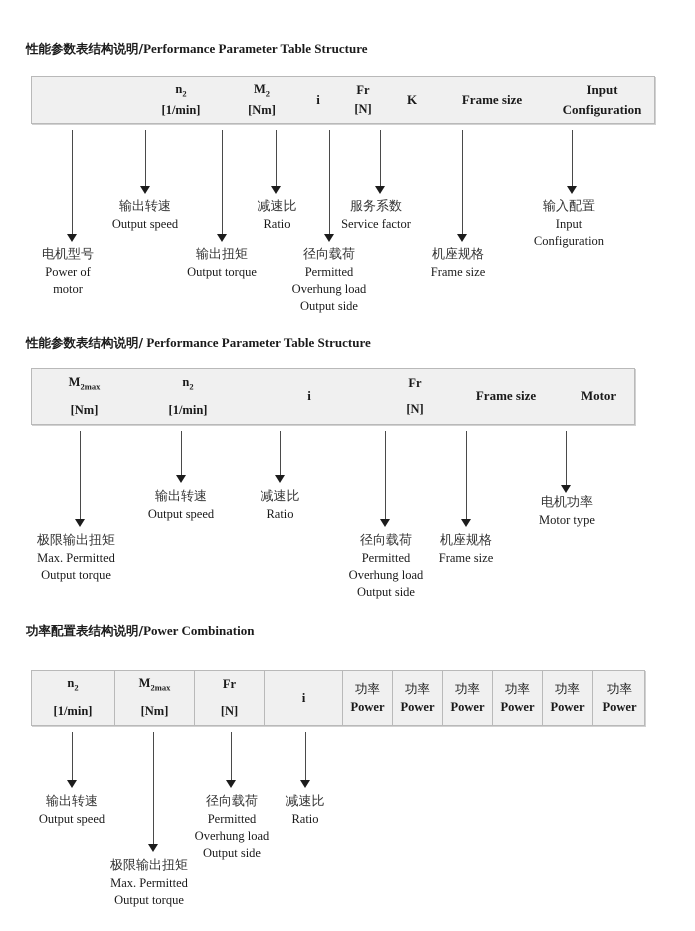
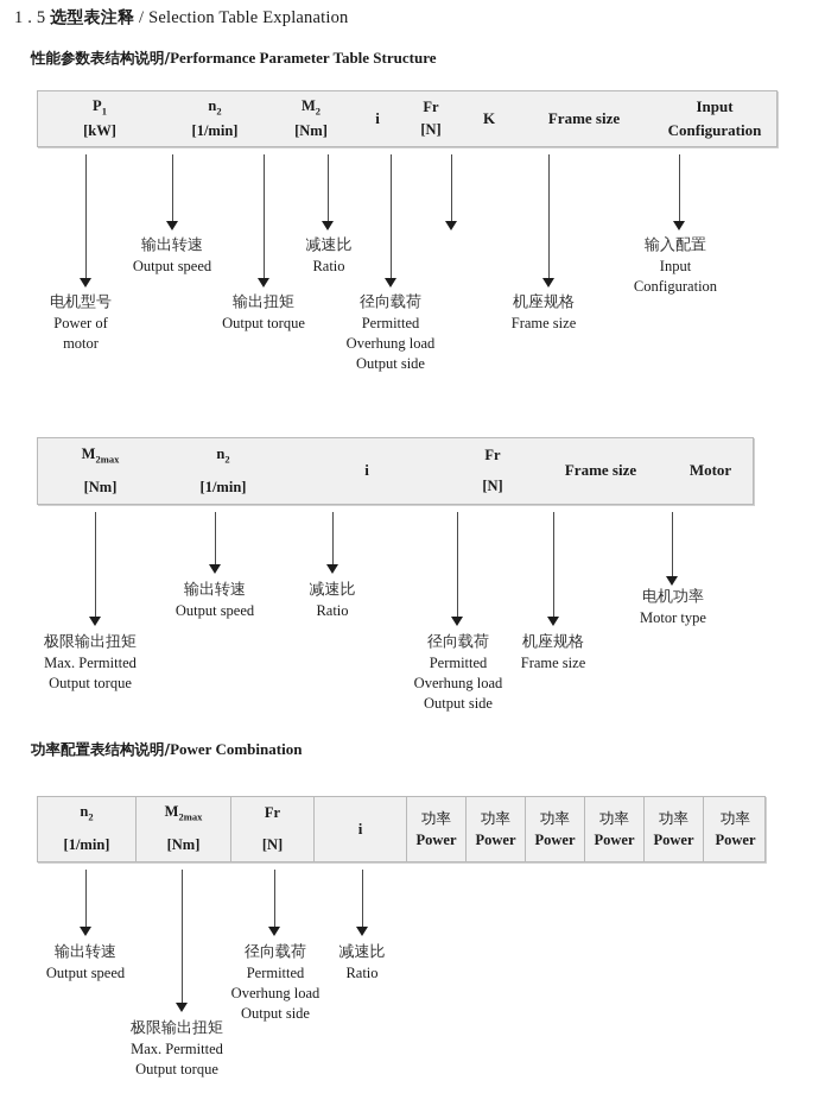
+ 1 . 5 选型表注释 / Selection Table Explanation
  性能参数表结构说明/Performance Parameter Table Structure
+ P1
+ [kW]
  n2
  [1/min]
  M2
  [Nm]
  i
  Fr
  [N]
  K
  Frame size
  Input
  Configuration
  电机型号
  Power of
  motor
  输出转速
  Output speed
  输出扭矩
  Output torque
  减速比
  Ratio
  径向载荷
  Permitted
  Overhung load
  Output side
- 服务系数
- Service factor
  机座规格
  Frame size
  输入配置
  Input
  Configuration
- 性能参数表结构说明/ Performance Parameter Table Structure
  M2max
  [Nm]
  n2
  [1/min]
  i
  Fr
  [N]
  Frame size
  Motor
  极限输出扭矩
  Max. Permitted
  Output torque
  输出转速
  Output speed
  减速比
  Ratio
  径向载荷
  Permitted
  Overhung load
  Output side
  机座规格
  Frame size
  电机功率
  Motor type
  功率配置表结构说明/Power Combination
  n2
  [1/min]
  M2max
  [Nm]
  Fr
  [N]
  i
  功率
  Power
  功率
  Power
  功率
  Power
  功率
  Power
  功率
  Power
  功率
  Power
  输出转速
  Output speed
  极限输出扭矩
  Max. Permitted
  Output torque
  径向载荷
  Permitted
  Overhung load
  Output side
  减速比
  Ratio
